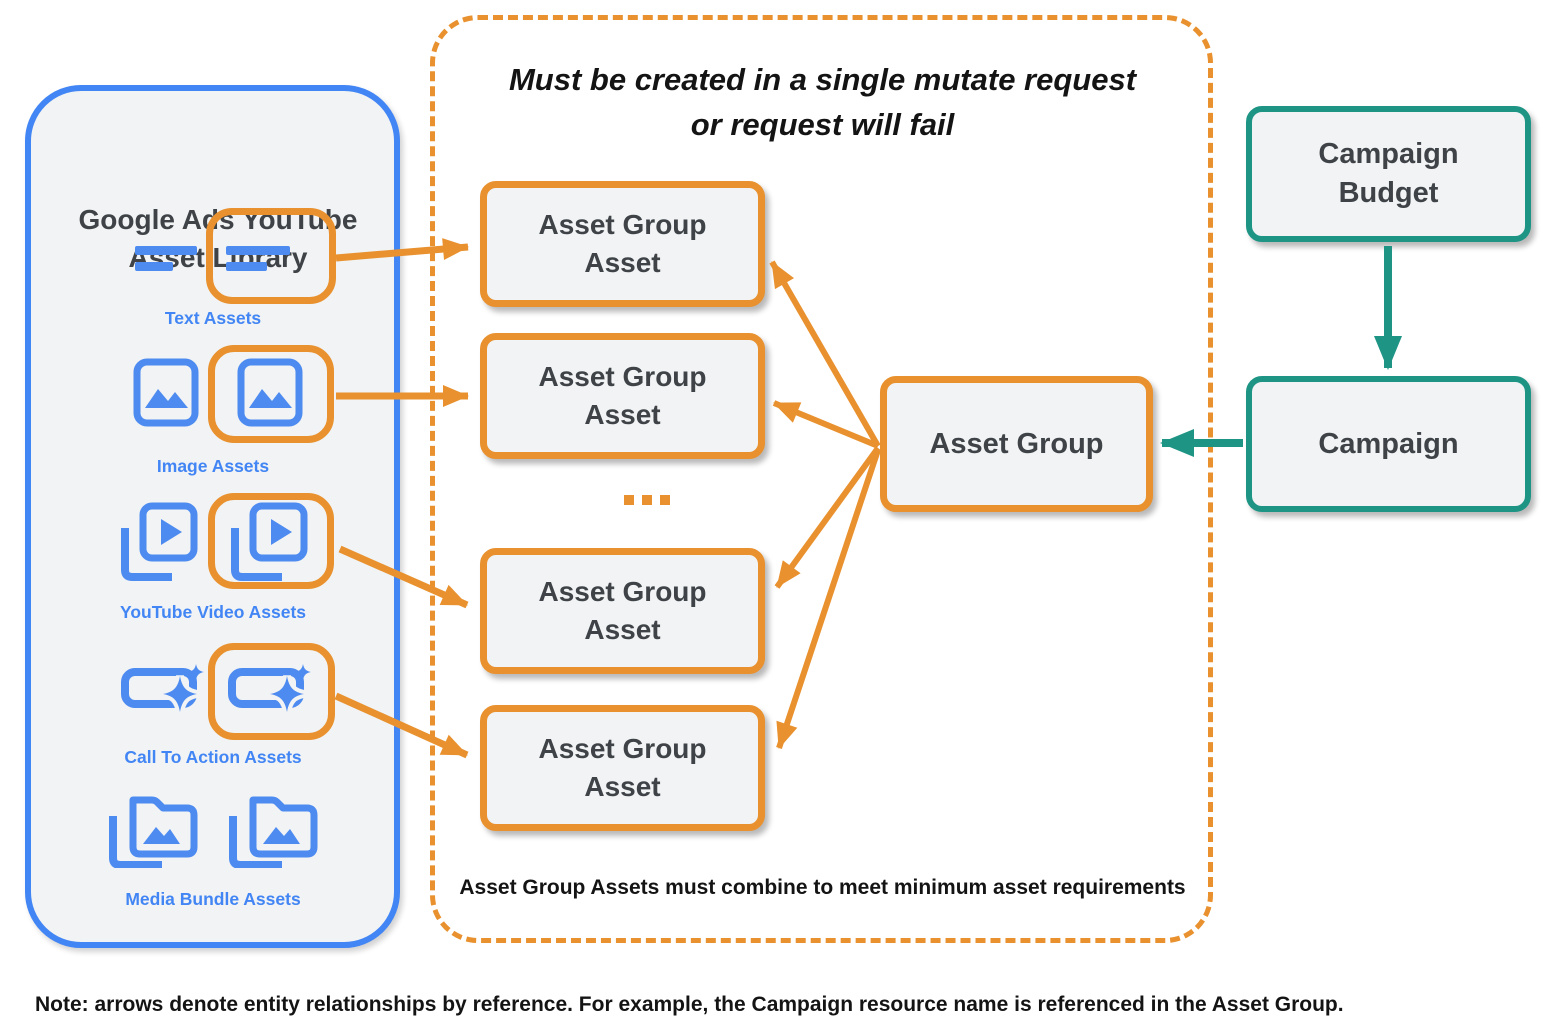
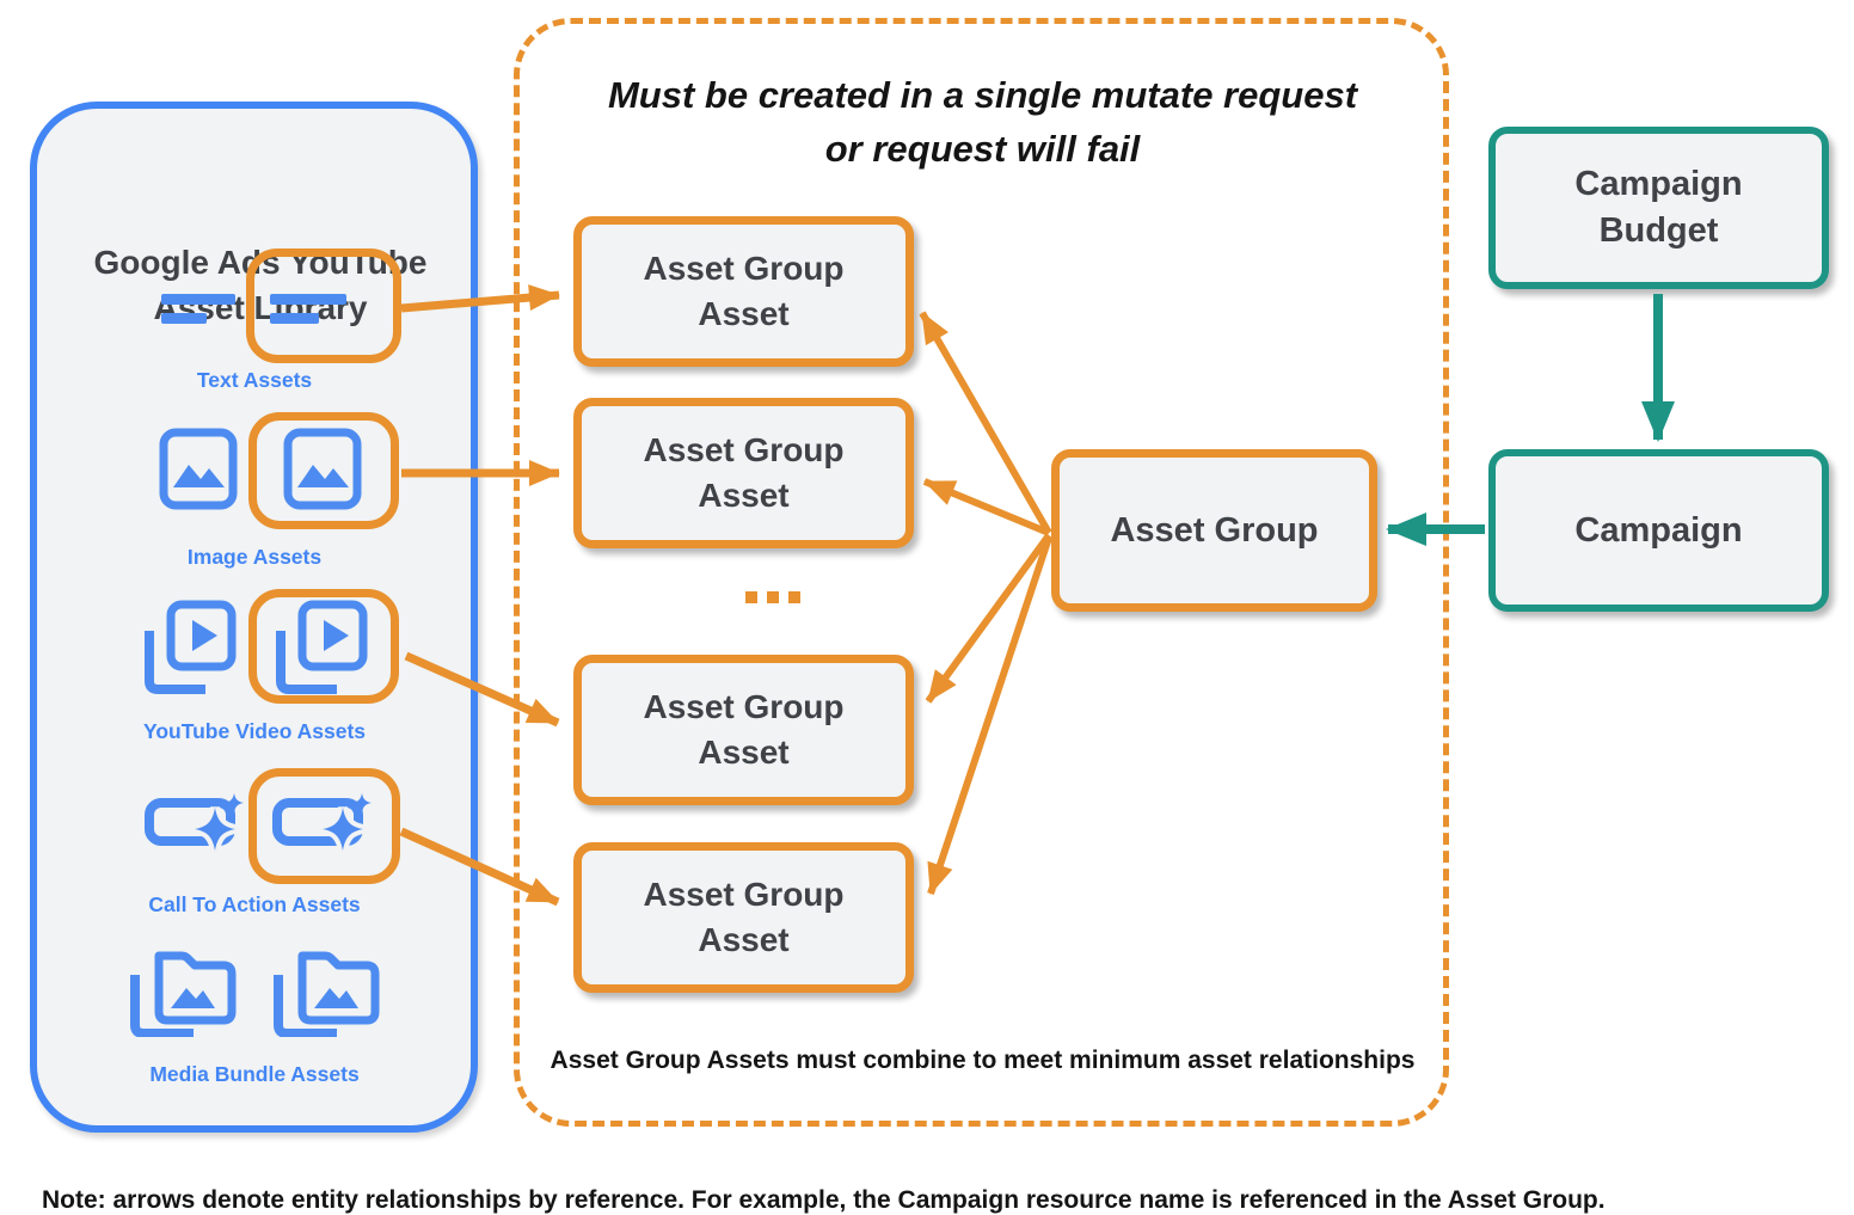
  Google Ads YouTube Asset Library
  Text Assets
  Image Assets
  YouTube Video Assets
  Call To Action Assets
  Media Bundle Assets
  Must be created in a single mutate request
  or request will fail
  Asset Group Asset
  Asset Group Asset
  Asset Group Asset
  Asset Group Asset
- Asset Group Assets must combine to meet minimum asset requirements
+ Asset Group Assets must combine to meet minimum asset relationships
  Asset Group
  Campaign Budget
  Campaign
  Note: arrows denote entity relationships by reference. For example, the Campaign resource name is referenced in the Asset Group.
